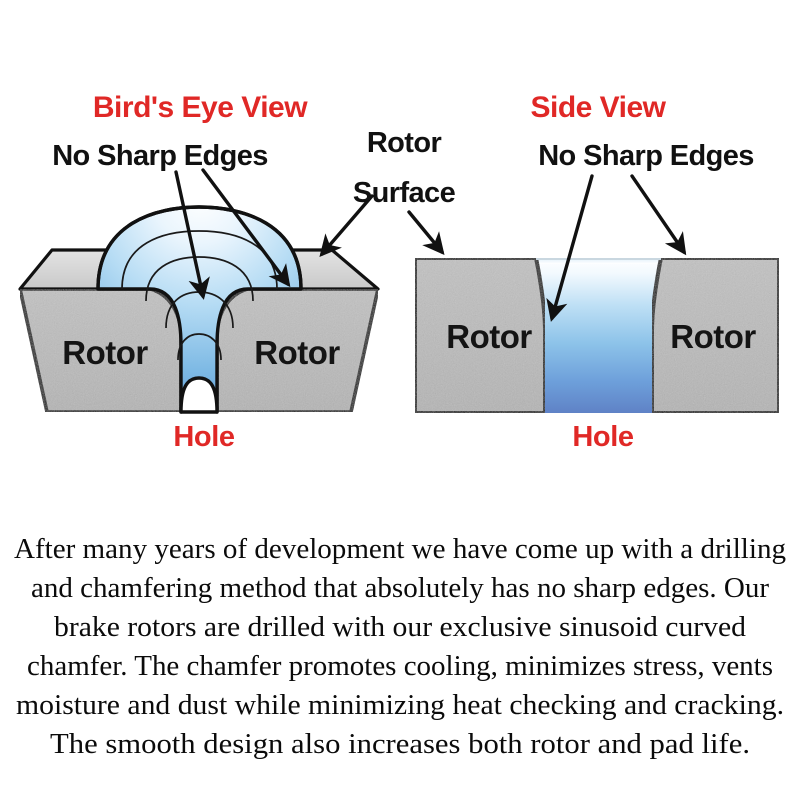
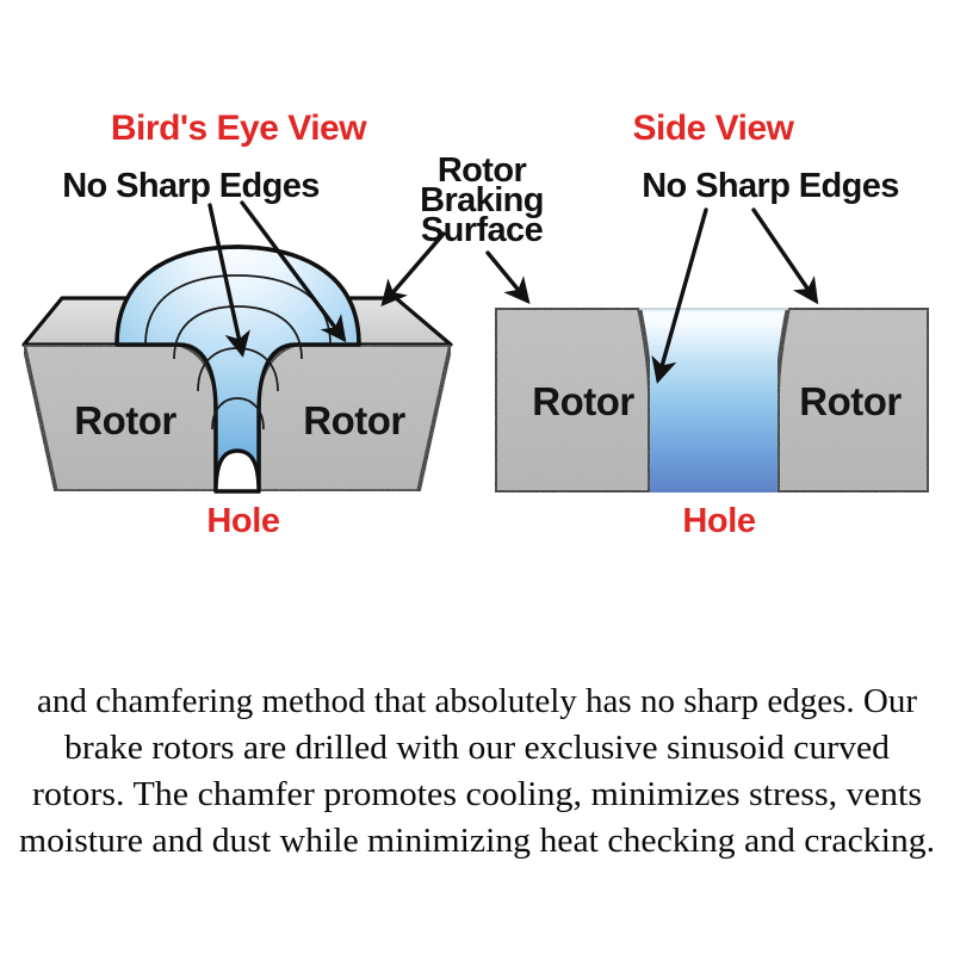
  Rotor
  Rotor
  Rotor
  Rotor
  Bird's Eye View
  No Sharp Edges
  Rotor
+ Braking
  Surface
  Side View
  No Sharp Edges
  Hole
  Hole
- After many years of development we have come up with a drilling
  brake rotors are drilled with our exclusive sinusoid curved
- chamfer. The chamfer promotes cooling, minimizes stress, vents
+ rotors. The chamfer promotes cooling, minimizes stress, vents
  moisture and dust while minimizing heat checking and cracking.
- The smooth design also increases both rotor and pad life.
